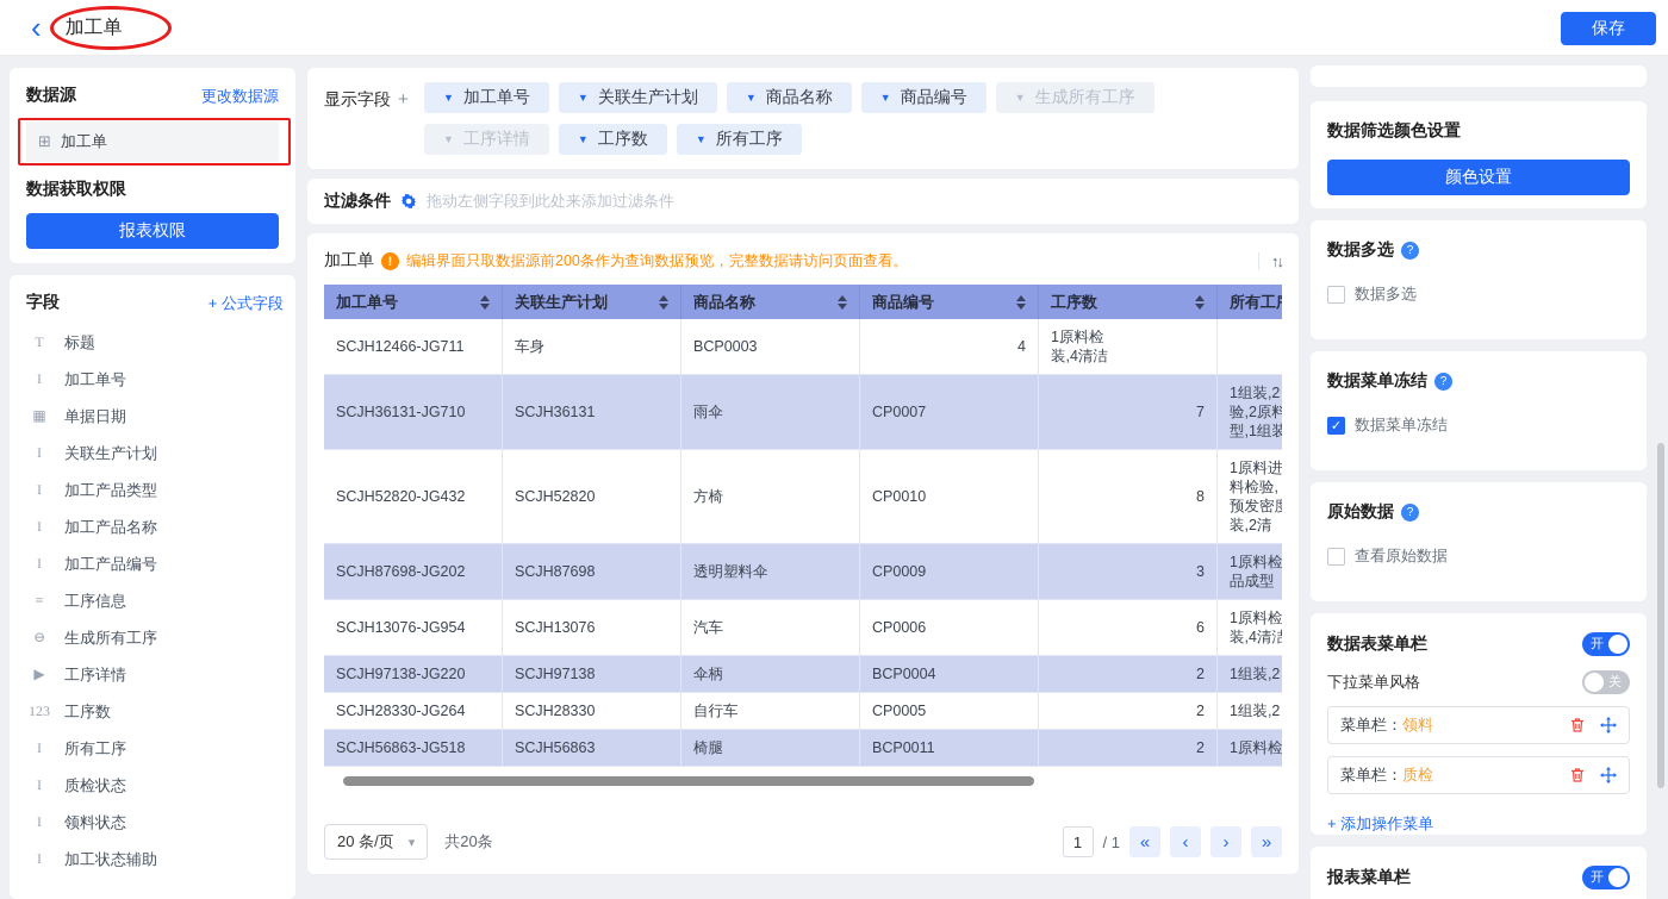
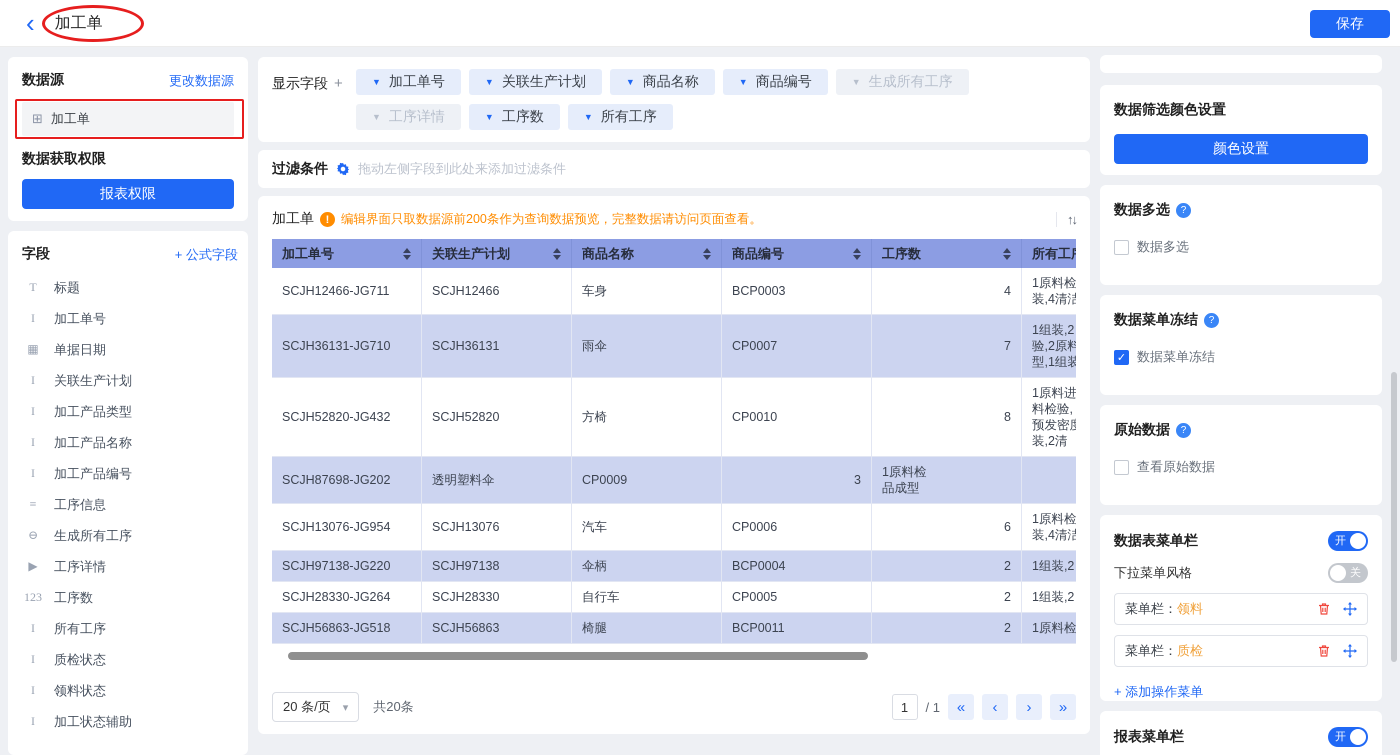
  ‹
  加工单
  保存
  数据源
  更改数据源
  ⊞
  加工单
  数据获取权限
  报表权限
  字段
  + 公式字段
  T
  标题
  I
  加工单号
  ▦
  单据日期
  I
  关联生产计划
  I
  加工产品类型
  I
  加工产品名称
  I
  加工产品编号
  ≡
  工序信息
  ⊖
  生成所有工序
  ▶
  工序详情
  123
  工序数
  I
  所有工序
  I
  质检状态
  I
  领料状态
  I
  加工状态辅助
  显示字段 +
  ▼
  加工单号
  ▼
  关联生产计划
  ▼
  商品名称
  ▼
  商品编号
  ▼
  生成所有工序
  ▼
  工序详情
  ▼
  工序数
  ▼
  所有工序
  过滤条件
  拖动左侧字段到此处来添加过滤条件
  加工单
  !
  编辑界面只取数据源前200条作为查询数据预览，完整数据请访问页面查看。
  ↑↓
  加工单号
  关联生产计划
  商品名称
  商品编号
  工序数
  所有工
  SCJH12466-JG711
+ SCJH12466
  车身
  BCP0003
  4
  1原料检
  装,4清洁
  SCJH36131-JG710
  SCJH36131
  雨伞
  CP0007
  7
  1组装,2
  验,2原料
  型,1组装
  SCJH52820-JG432
  SCJH52820
  方椅
  CP0010
  8
  1原料进
  料检验,
  预发密度
  装,2清
  SCJH87698-JG202
- SCJH87698
  透明塑料伞
  CP0009
  3
  1原料检
  品成型
  SCJH13076-JG954
  SCJH13076
  汽车
  CP0006
  6
  1原料检
  装,4清洁
  SCJH97138-JG220
  SCJH97138
  伞柄
  BCP0004
  2
  1组装,2
  SCJH28330-JG264
  SCJH28330
  自行车
  CP0005
  2
  1组装,2
  SCJH56863-JG518
  SCJH56863
  椅腿
  BCP0011
  2
  1原料检
  20 条/页
  ▾
  共20条
  1
  / 1
  «
  ‹
  ›
  »
  数据筛选颜色设置
  颜色设置
  数据多选
  ?
  数据多选
  数据菜单冻结
  ?
  ✓
  数据菜单冻结
  原始数据
  ?
  查看原始数据
  数据表菜单栏
  开
  下拉菜单风格
  关
  菜单栏：
  领料
  菜单栏：
  质检
  + 添加操作菜单
  报表菜单栏
  开
